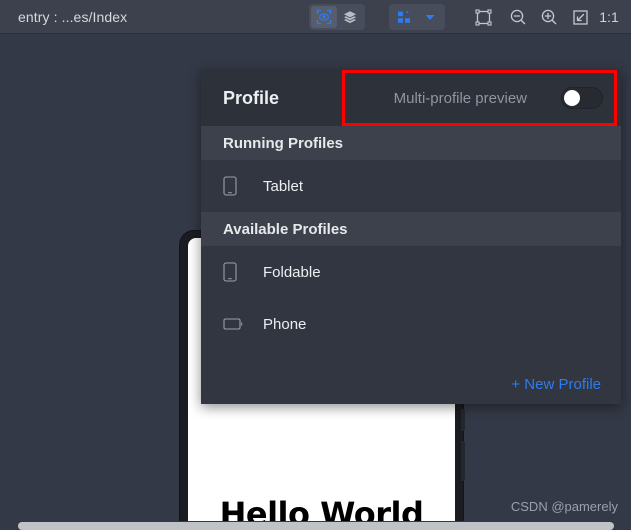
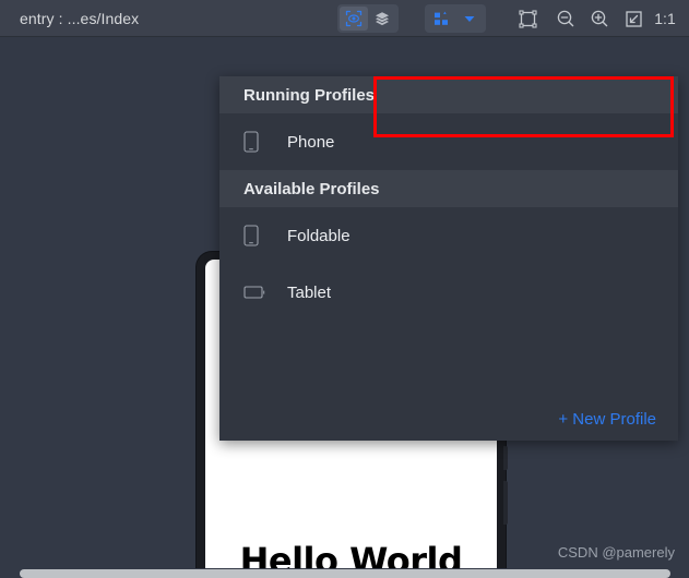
  entry : ...es/Index
  1:1
  Hello World
- Profile
- Multi-profile preview
  Running Profiles
- Tablet
+ Phone
  Available Profiles
  Foldable
- Phone
+ Tablet
  + New Profile
  CSDN @pamerely
